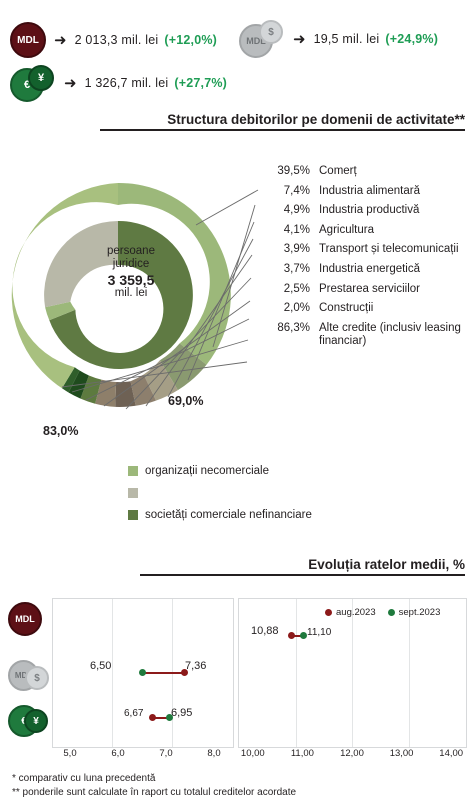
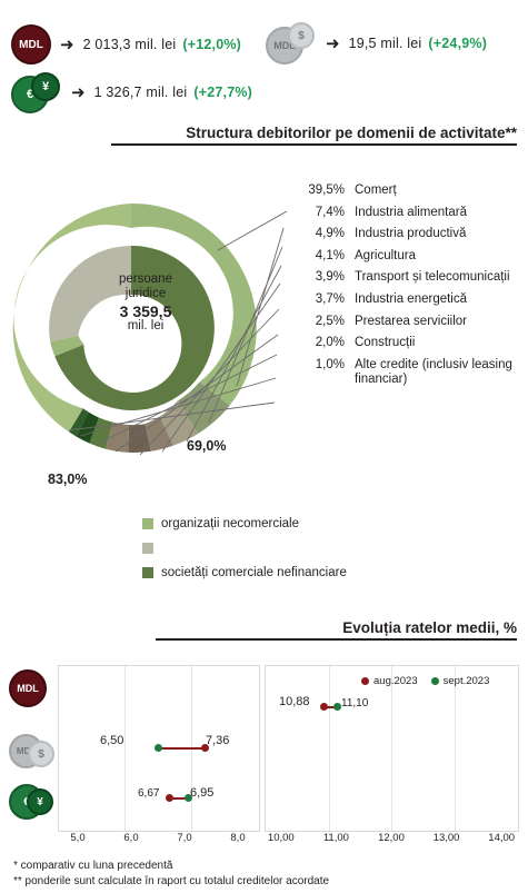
  MDL
  ➜
  2 013,3 mil. lei
  (+12,0%)
  $
  ➜
  19,5 mil. lei
  (+24,9%)
  €
  ¥
  ➜
  1 326,7 mil. lei
  (+27,7%)
  Structura debitorilor pe domenii de activitate**
  69,0%
  83,0%
  persoane
  juridice
  3 359,5
  mil. lei
  39,5%
  Comerț
  7,4%
  Industria alimentară
  4,9%
  Industria productivă
  4,1%
  Agricultura
  3,9%
  Transport și telecomunicații
  3,7%
  Industria energetică
  2,5%
  Prestarea serviciilor
  2,0%
  Construcții
- 86,3%
+ 1,0%
  Alte credite (inclusiv leasing financiar)
  organizații necomerciale
  societăți comerciale nefinanciare
  Evoluția ratelor medii, %
  MDL
  $
  ¥
  6,50
  7,36
  6,67
  6,95
  5,0
  6,0
  7,0
  8,0
  aug.2023
  sept.2023
  10,88
  11,10
  10,00
  11,00
  12,00
  13,00
  14,00
  * comparativ cu luna precedentă
  ** ponderile sunt calculate în raport cu totalul creditelor acordate
